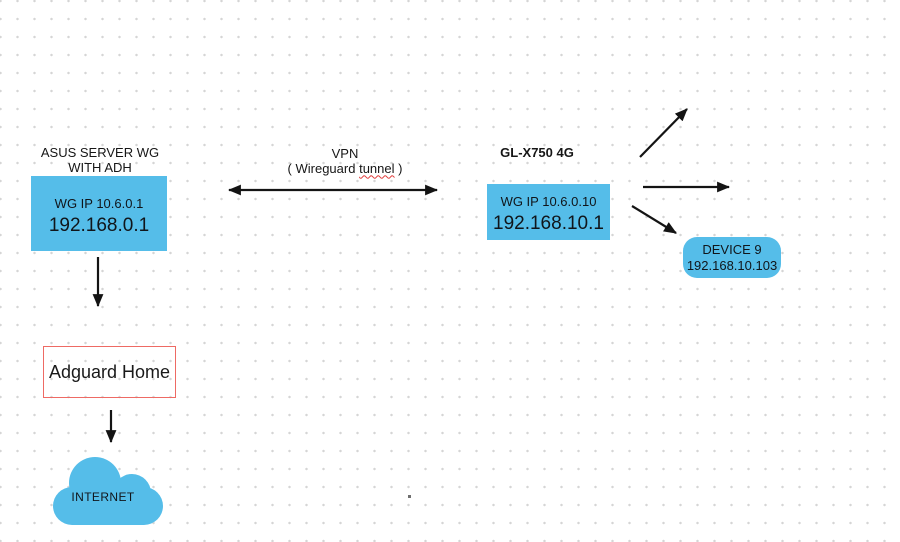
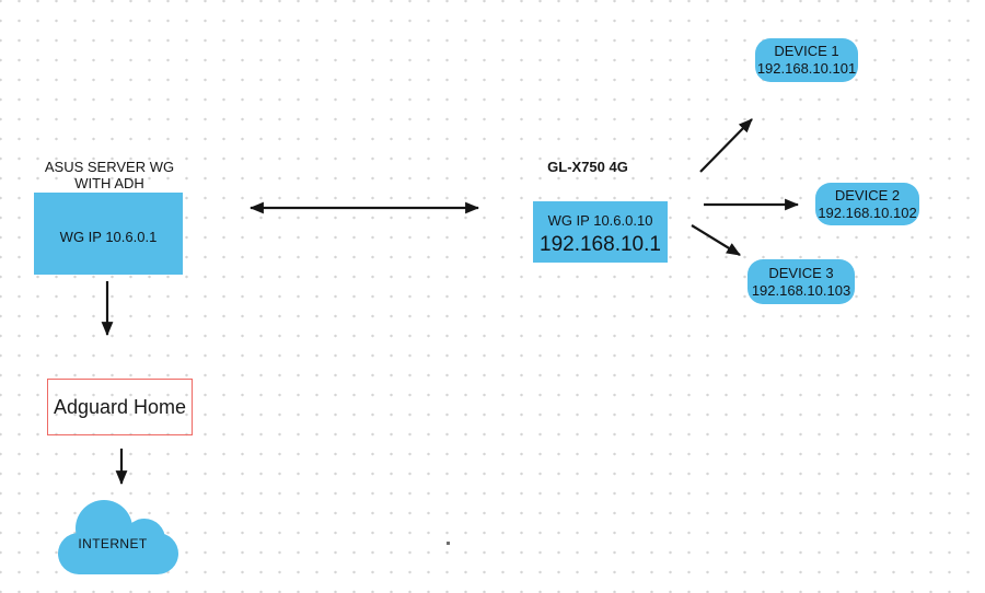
  ASUS SERVER WG
  WITH ADH
  WG IP 10.6.0.1
- 192.168.0.1
- VPN
- ( Wireguard tunnel )
  GL-X750 4G
  WG IP 10.6.0.10
  192.168.10.1
+ DEVICE 1
+ 192.168.10.101
+ DEVICE 2
+ 192.168.10.102
- DEVICE 9
+ DEVICE 3
  192.168.10.103
  Adguard Home
  INTERNET
